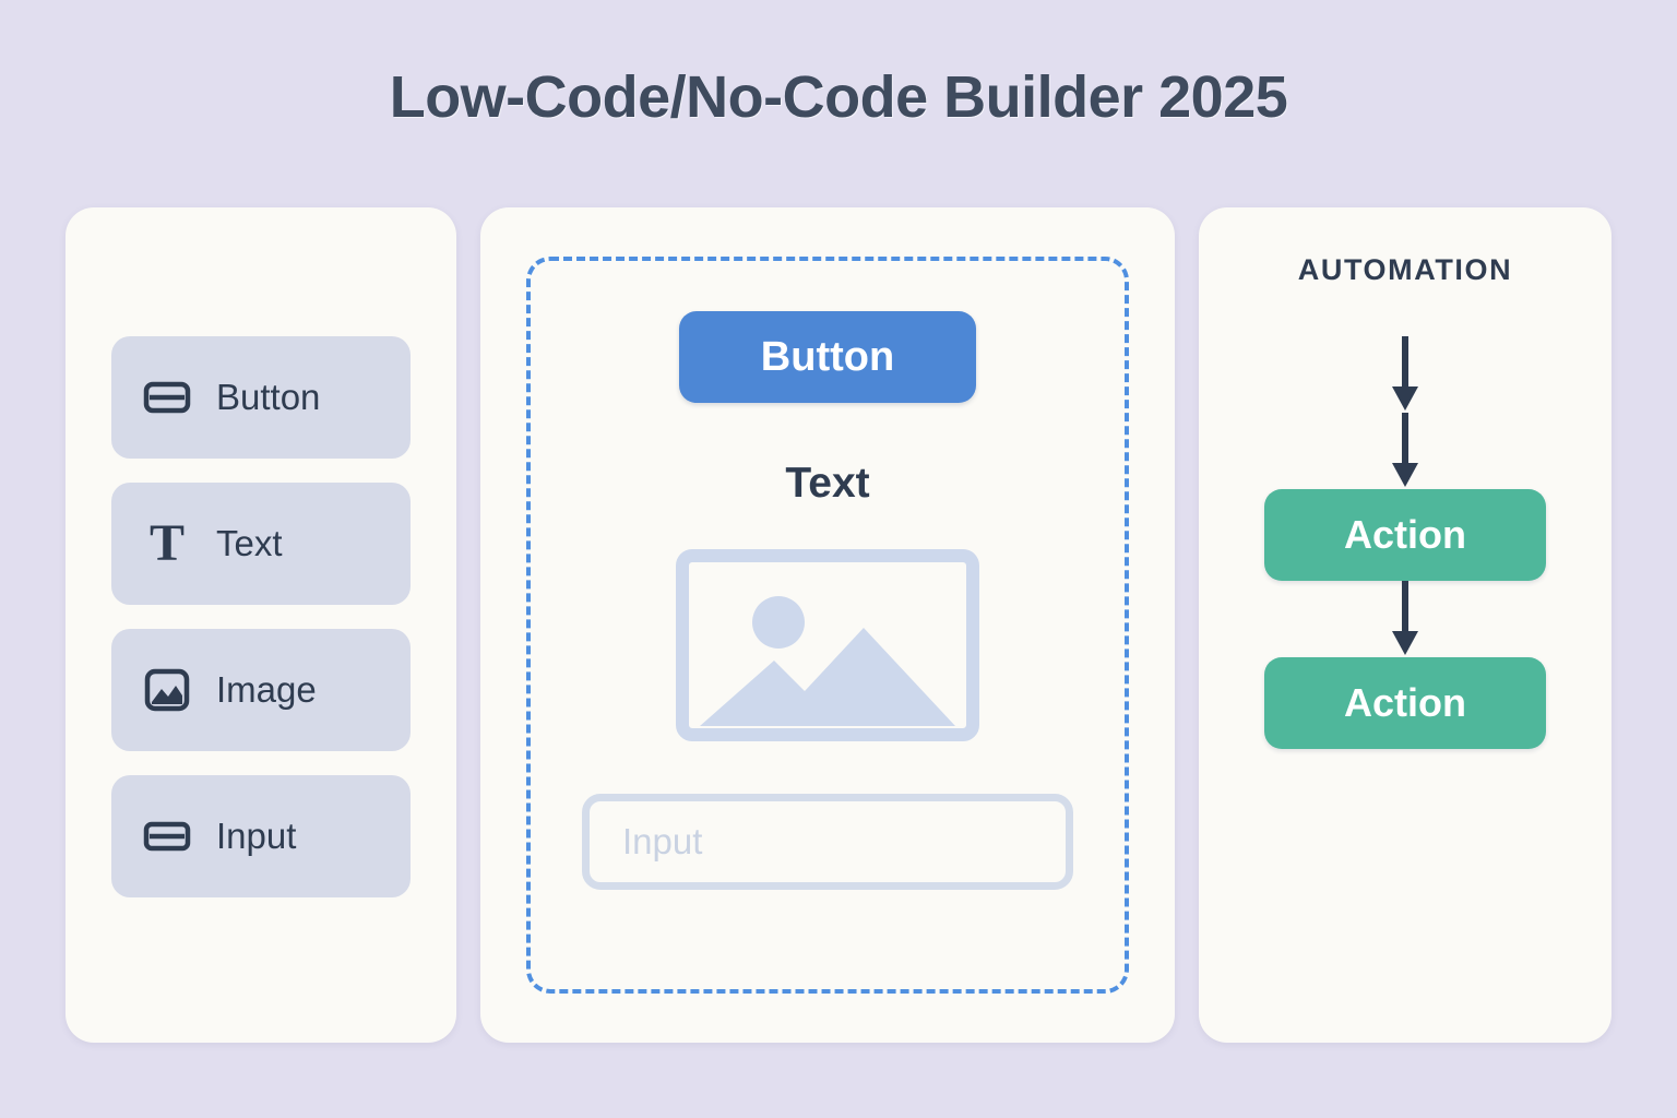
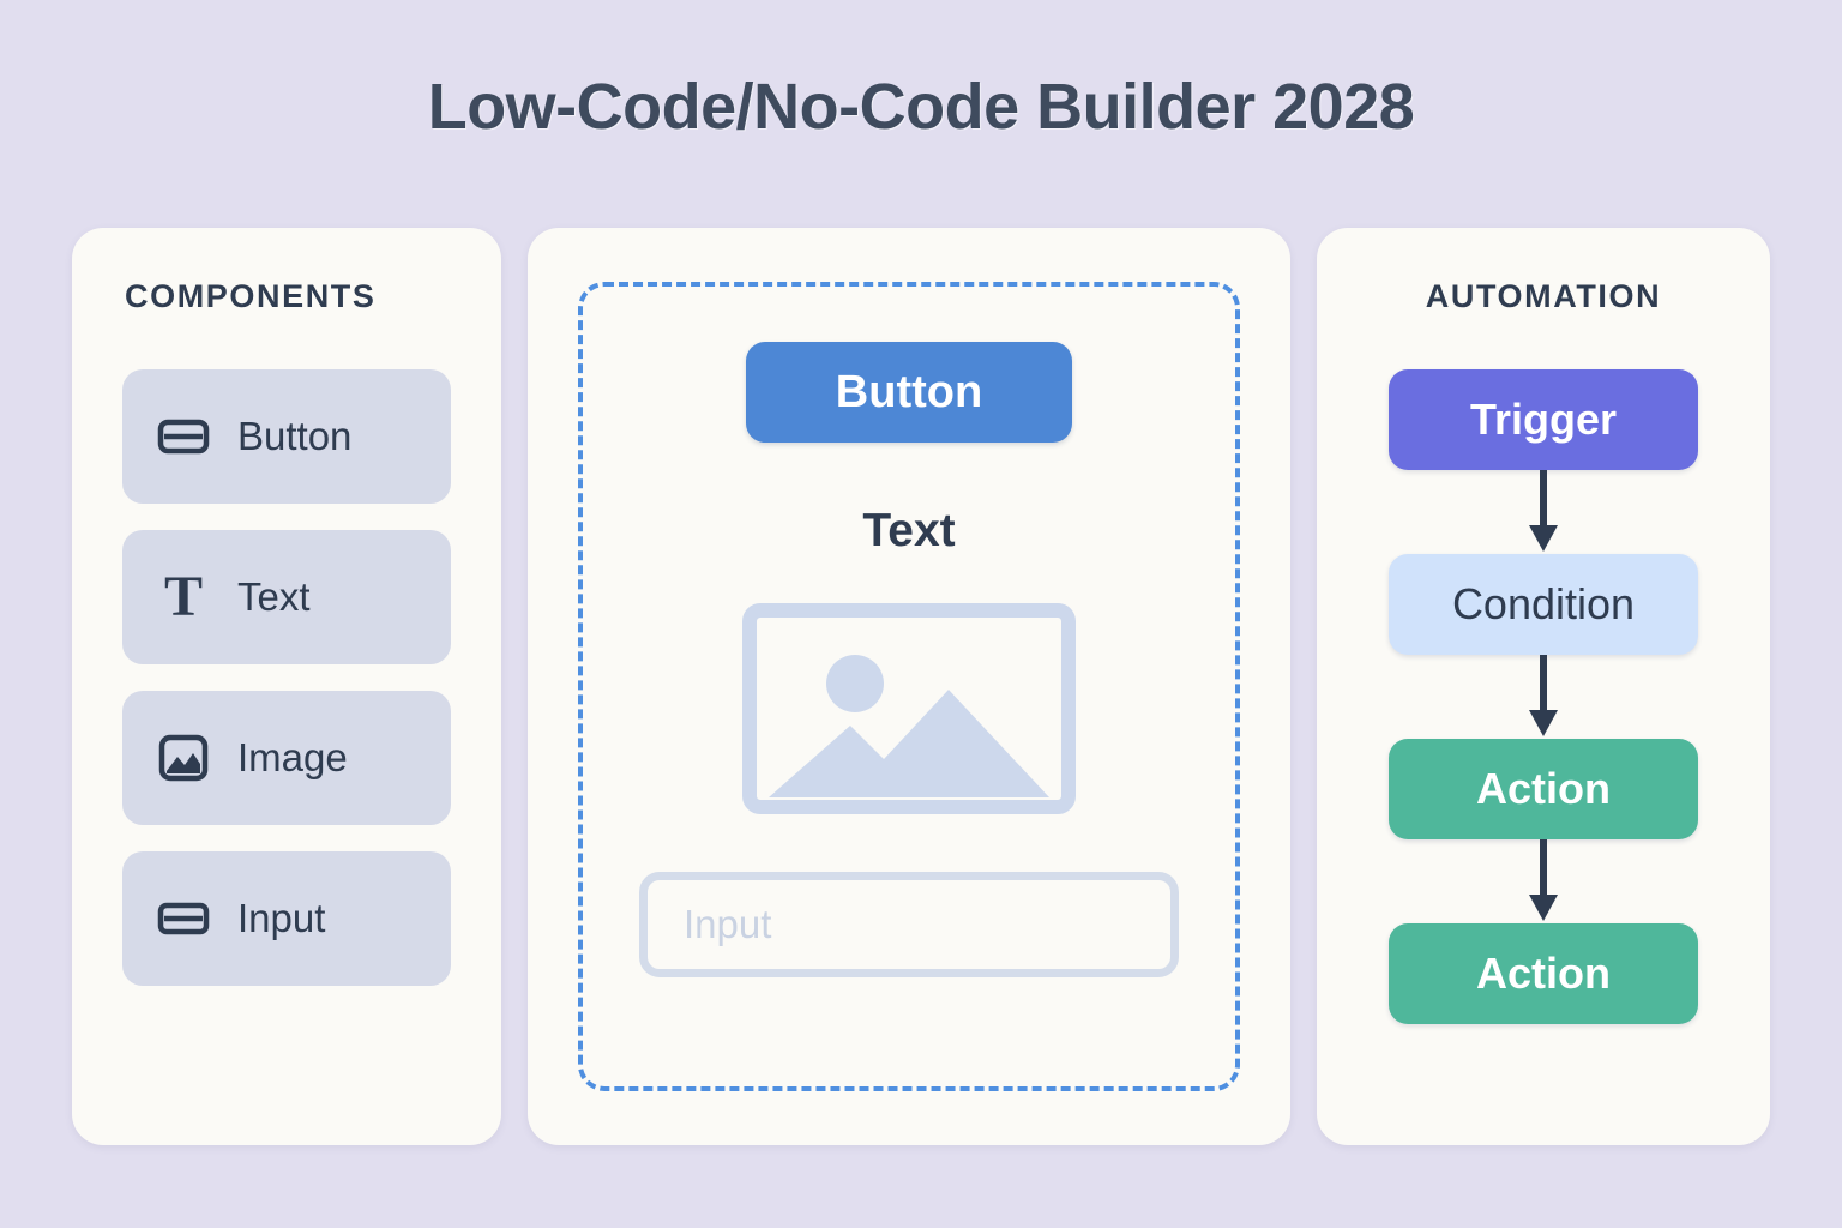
- Low-Code/No-Code Builder 2025
+ Low-Code/No-Code Builder 2028
+ COMPONENTS
  Button
  T
  Text
  Image
  Input
  Button
  Text
  Input
  AUTOMATION
+ Trigger
+ Condition
  Action
  Action
